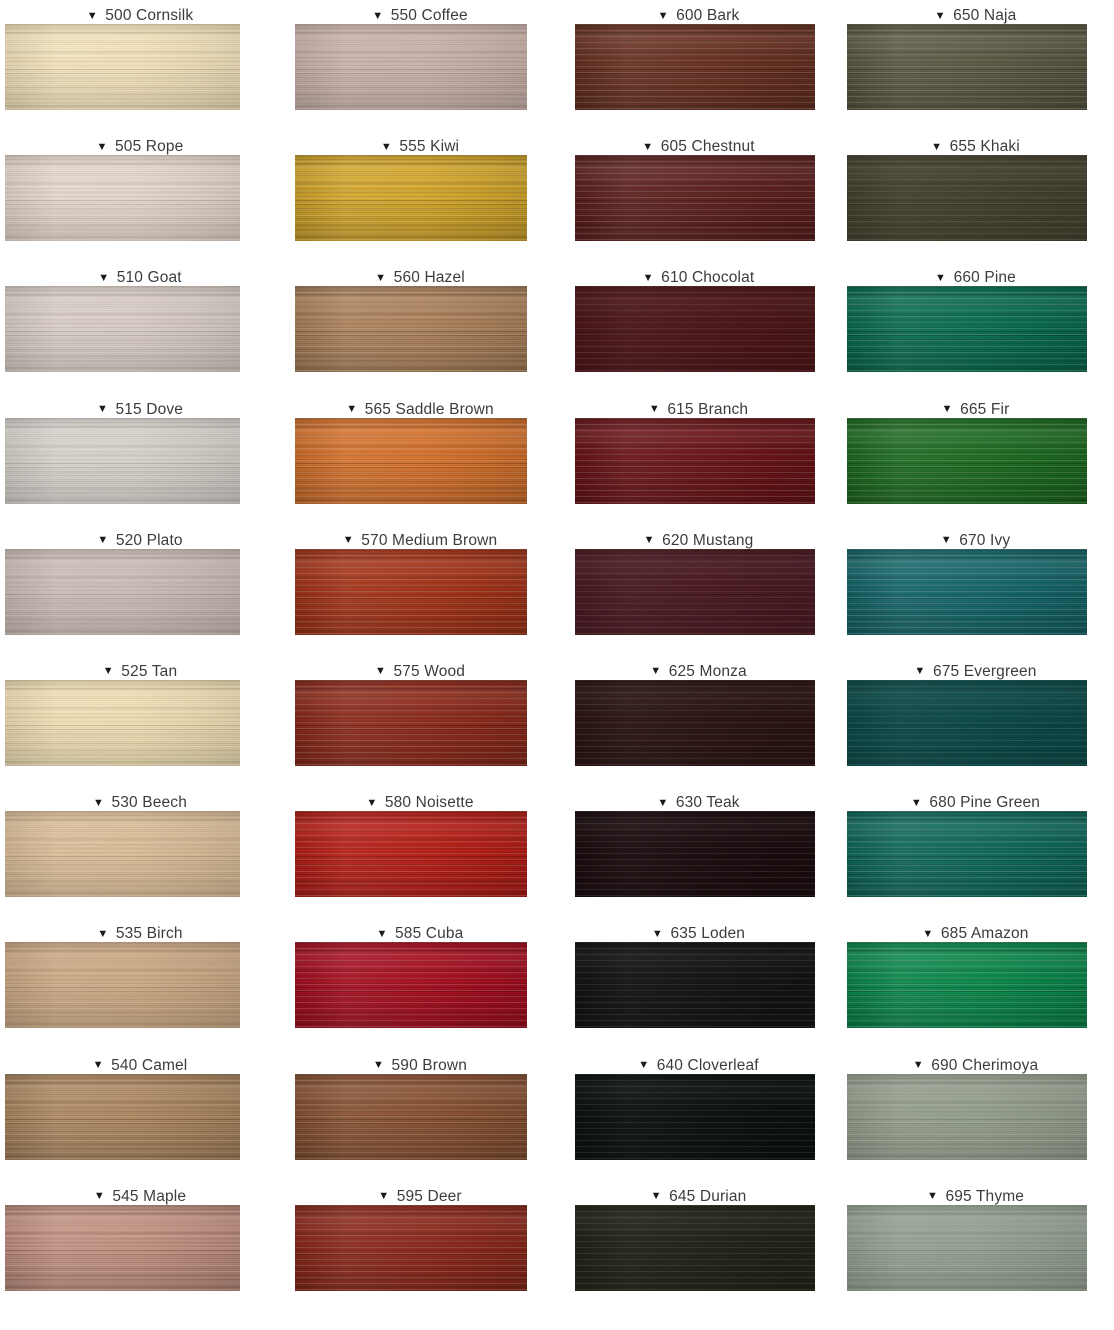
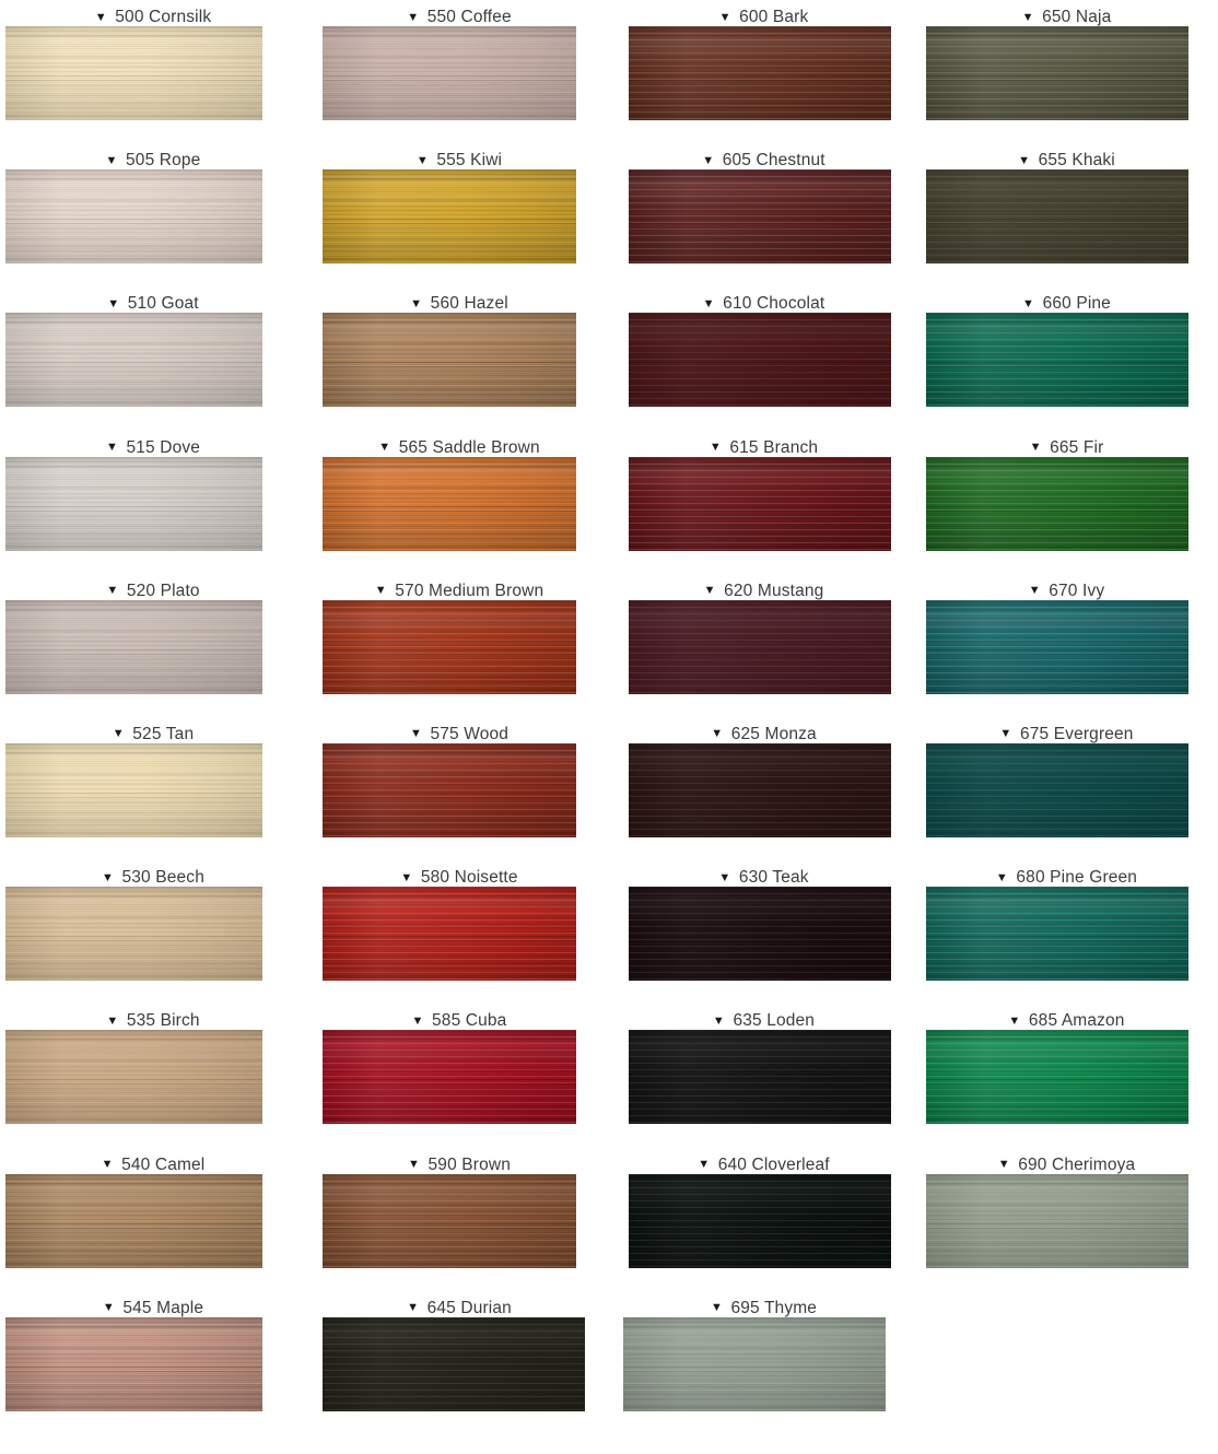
  ▼ 500 Cornsilk
  ▼ 550 Coffee
  ▼ 600 Bark
  ▼ 650 Naja
  ▼ 505 Rope
  ▼ 555 Kiwi
  ▼ 605 Chestnut
  ▼ 655 Khaki
  ▼ 510 Goat
  ▼ 560 Hazel
  ▼ 610 Chocolat
  ▼ 660 Pine
  ▼ 515 Dove
  ▼ 565 Saddle Brown
  ▼ 615 Branch
  ▼ 665 Fir
  ▼ 520 Plato
  ▼ 570 Medium Brown
  ▼ 620 Mustang
  ▼ 670 Ivy
  ▼ 525 Tan
  ▼ 575 Wood
  ▼ 625 Monza
  ▼ 675 Evergreen
  ▼ 530 Beech
  ▼ 580 Noisette
  ▼ 630 Teak
  ▼ 680 Pine Green
  ▼ 535 Birch
  ▼ 585 Cuba
  ▼ 635 Loden
  ▼ 685 Amazon
  ▼ 540 Camel
  ▼ 590 Brown
  ▼ 640 Cloverleaf
  ▼ 690 Cherimoya
  ▼ 545 Maple
- ▼ 595 Deer
  ▼ 645 Durian
  ▼ 695 Thyme
